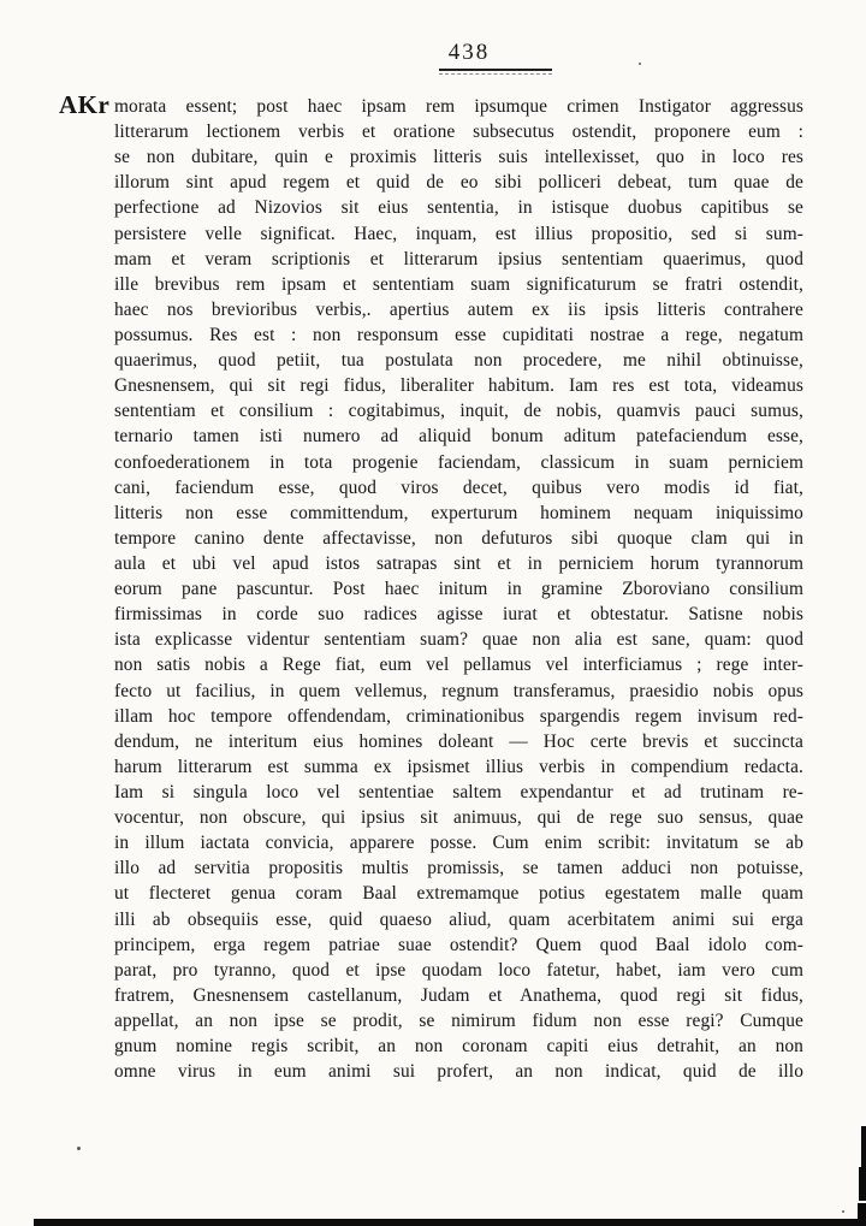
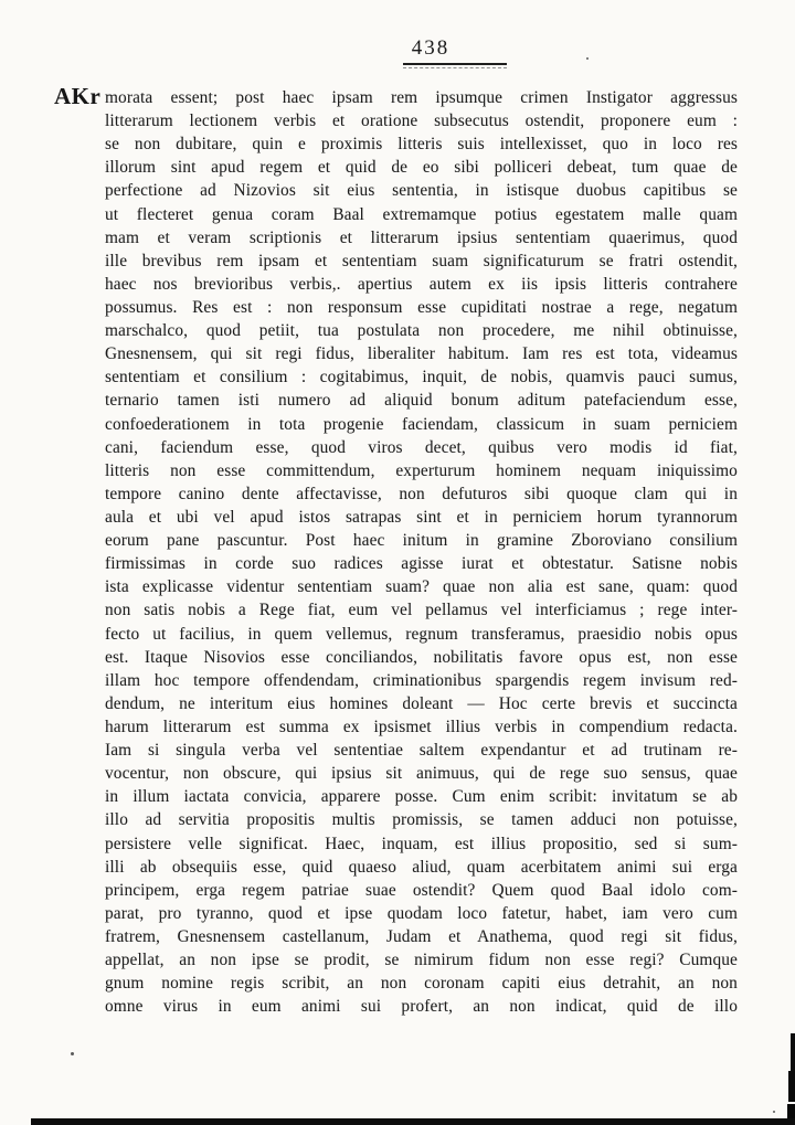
  438
  AKr
  morata essent; post haec ipsam rem ipsumque crimen Instigator aggressus
  litterarum lectionem verbis et oratione subsecutus ostendit, proponere eum :
  se non dubitare, quin e proximis litteris suis intellexisset, quo in loco res
  illorum sint apud regem et quid de eo sibi polliceri debeat, tum quae de
  perfectione ad Nizovios sit eius sententia, in istisque duobus capitibus se
- persistere velle significat. Haec, inquam, est illius propositio, sed si sum-
+ ut flecteret genua coram Baal extremamque potius egestatem malle quam
  mam et veram scriptionis et litterarum ipsius sententiam quaerimus, quod
  ille brevibus rem ipsam et sententiam suam significaturum se fratri ostendit,
  haec nos brevioribus verbis,. apertius autem ex iis ipsis litteris contrahere
  possumus. Res est : non responsum esse cupiditati nostrae a rege, negatum
- quaerimus, quod petiit, tua postulata non procedere, me nihil obtinuisse,
+ marschalco, quod petiit, tua postulata non procedere, me nihil obtinuisse,
  Gnesnensem, qui sit regi fidus, liberaliter habitum. Iam res est tota, videamus
  sententiam et consilium : cogitabimus, inquit, de nobis, quamvis pauci sumus,
  ternario tamen isti numero ad aliquid bonum aditum patefaciendum esse,
  confoederationem in tota progenie faciendam, classicum in suam perniciem
  cani, faciendum esse, quod viros decet, quibus vero modis id fiat,
  litteris non esse committendum, experturum hominem nequam iniquissimo
  tempore canino dente affectavisse, non defuturos sibi quoque clam qui in
  aula et ubi vel apud istos satrapas sint et in perniciem horum tyrannorum
  eorum pane pascuntur. Post haec initum in gramine Zboroviano consilium
  firmissimas in corde suo radices agisse iurat et obtestatur. Satisne nobis
  ista explicasse videntur sententiam suam? quae non alia est sane, quam: quod
  non satis nobis a Rege fiat, eum vel pellamus vel interficiamus ; rege inter-
  fecto ut facilius, in quem vellemus, regnum transferamus, praesidio nobis opus
+ est. Itaque Nisovios esse conciliandos, nobilitatis favore opus est, non esse
  illam hoc tempore offendendam, criminationibus spargendis regem invisum red-
  dendum, ne interitum eius homines doleant — Hoc certe brevis et succincta
  harum litterarum est summa ex ipsismet illius verbis in compendium redacta.
- Iam si singula loco vel sententiae saltem expendantur et ad trutinam re-
+ Iam si singula verba vel sententiae saltem expendantur et ad trutinam re-
  vocentur, non obscure, qui ipsius sit animuus, qui de rege suo sensus, quae
  in illum iactata convicia, apparere posse. Cum enim scribit: invitatum se ab
  illo ad servitia propositis multis promissis, se tamen adduci non potuisse,
- ut flecteret genua coram Baal extremamque potius egestatem malle quam
+ persistere velle significat. Haec, inquam, est illius propositio, sed si sum-
  illi ab obsequiis esse, quid quaeso aliud, quam acerbitatem animi sui erga
  principem, erga regem patriae suae ostendit? Quem quod Baal idolo com-
  parat, pro tyranno, quod et ipse quodam loco fatetur, habet, iam vero cum
  fratrem, Gnesnensem castellanum, Judam et Anathema, quod regi sit fidus,
  appellat, an non ipse se prodit, se nimirum fidum non esse regi? Cumque
  gnum nomine regis scribit, an non coronam capiti eius detrahit, an non
  omne virus in eum animi sui profert, an non indicat, quid de illo
